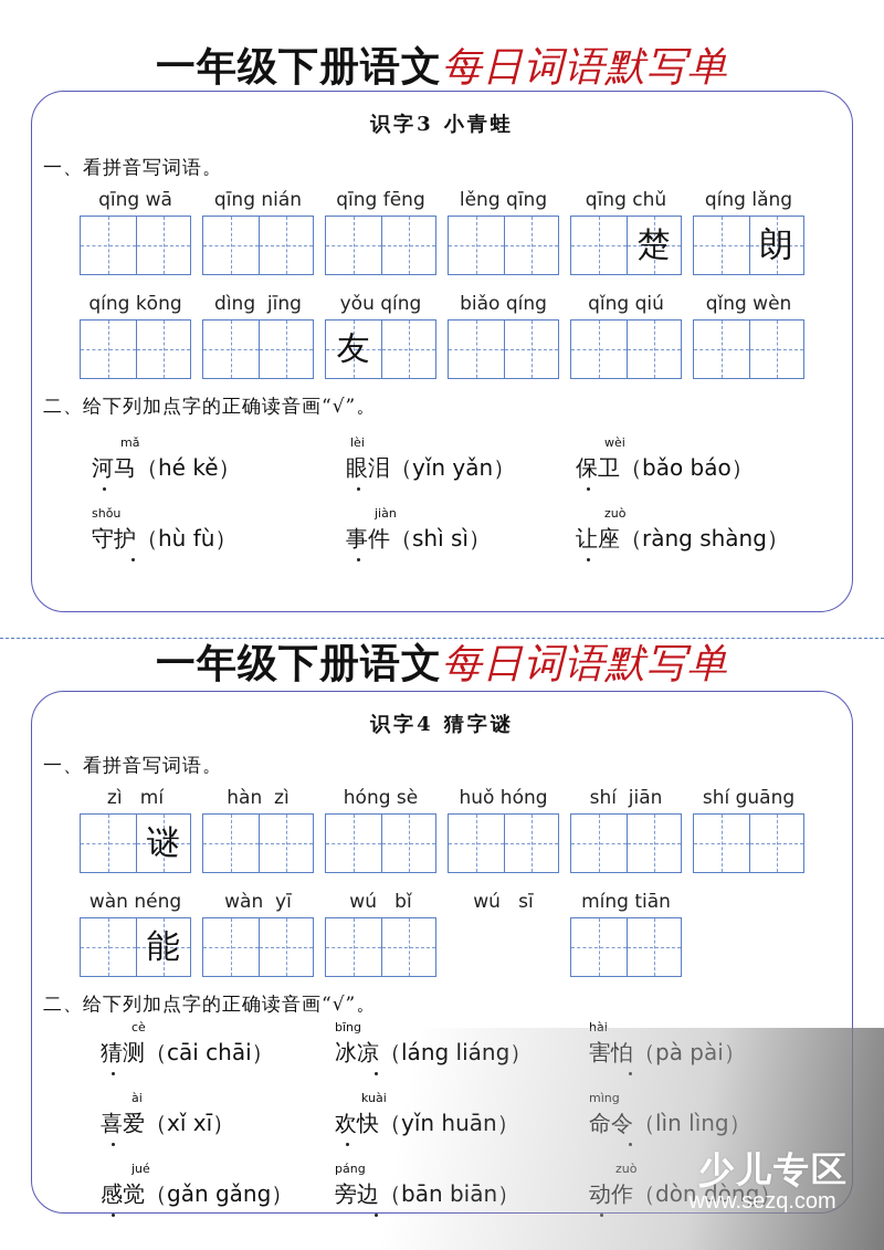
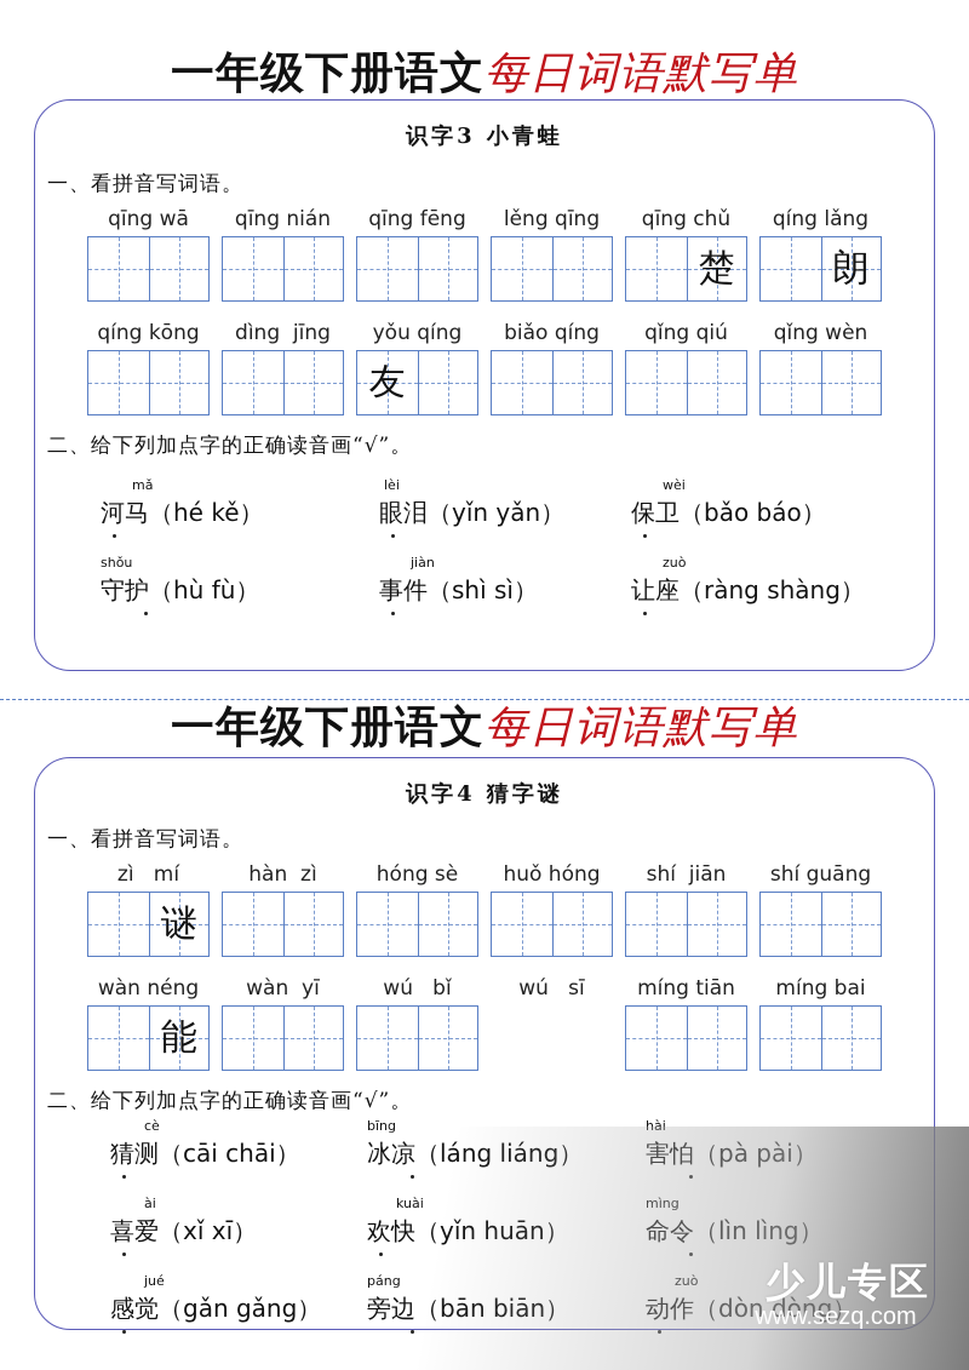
  一年级下册语文每日词语默写单
  识字3 小青蛙
  一、看拼音写词语。
  qīng wā
  qīng nián
  qīng fēng
  lěng qīng
  qīng chǔ
  楚
  qíng lǎng
  朗
  qíng kōng
  dìng jīng
  yǒu qíng
  友
  biǎo qíng
  qǐng qiú
  qǐng wèn
  二、给下列加点字的正确读音画“√”。
  mǎ
  河马（hé kě）
  lèi
  眼泪（yǐn yǎn）
  wèi
  保卫（bǎo báo）
  shǒu
  守护（hù fù）
  jiàn
  事件（shì sì）
  zuò
  让座（ràng shàng）
  一年级下册语文每日词语默写单
  识字4 猜字谜
  一、看拼音写词语。
  zì mí
  谜
  hàn zì
  hóng sè
  huǒ hóng
  shí jiān
  shí guāng
  wàn néng
  能
  wàn yī
  wú bǐ
  wú sī
  míng tiān
+ míng bai
  二、给下列加点字的正确读音画“√”。
  少儿专区
  www.sezq.com
